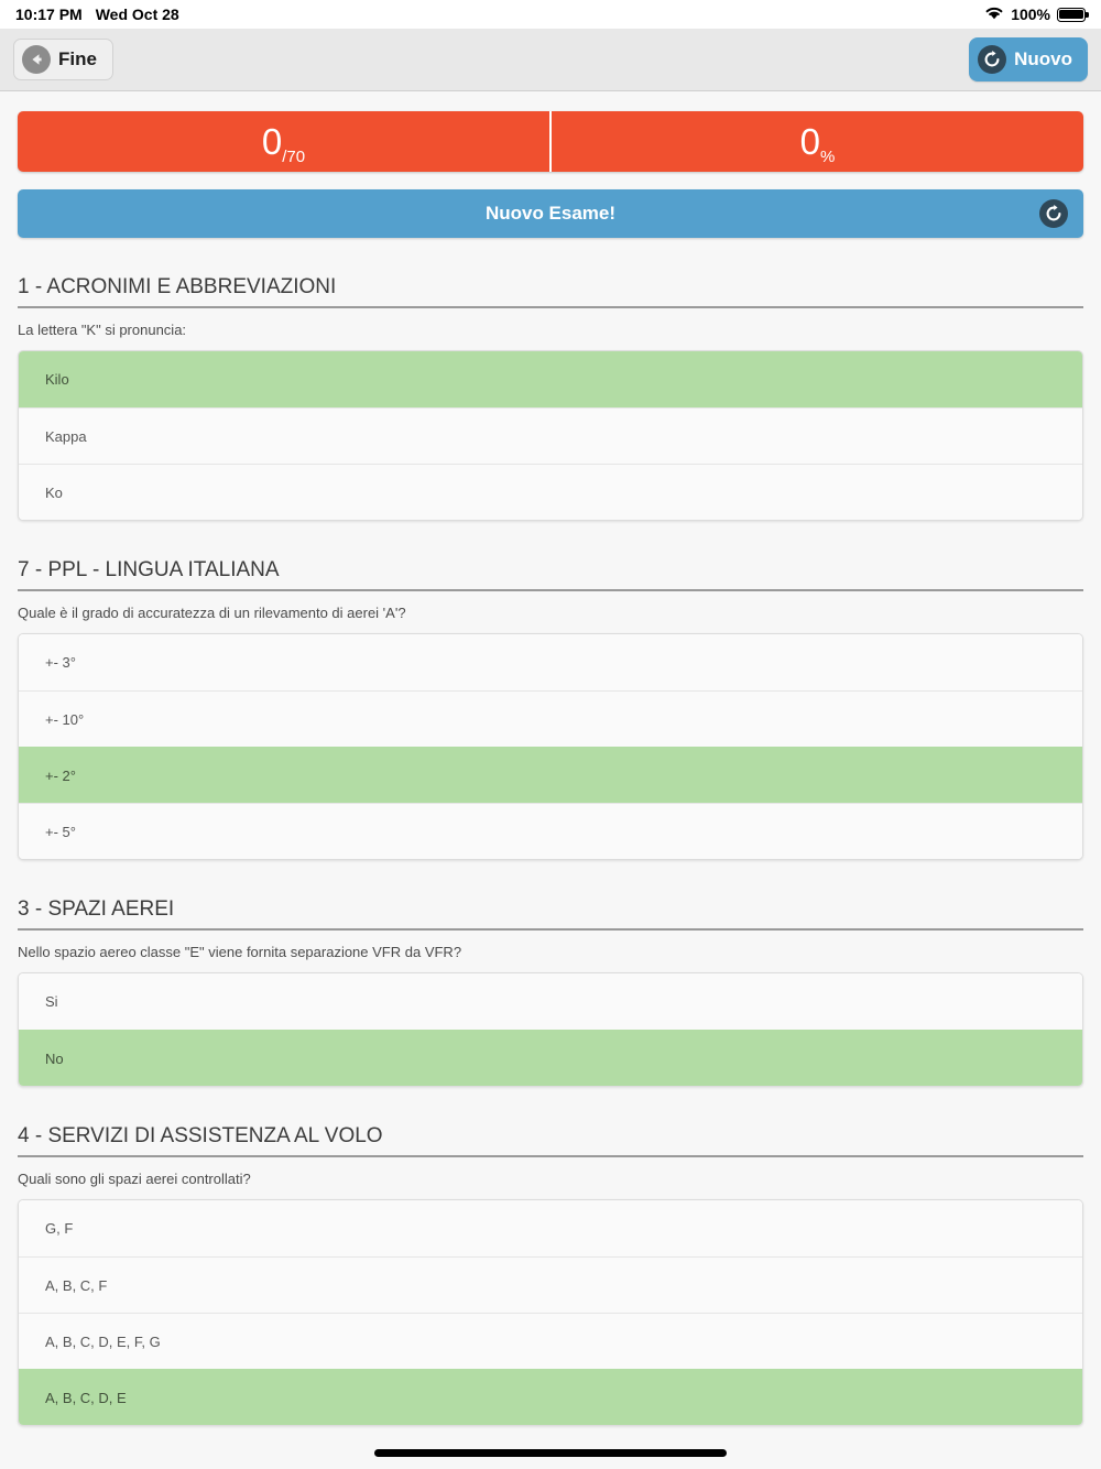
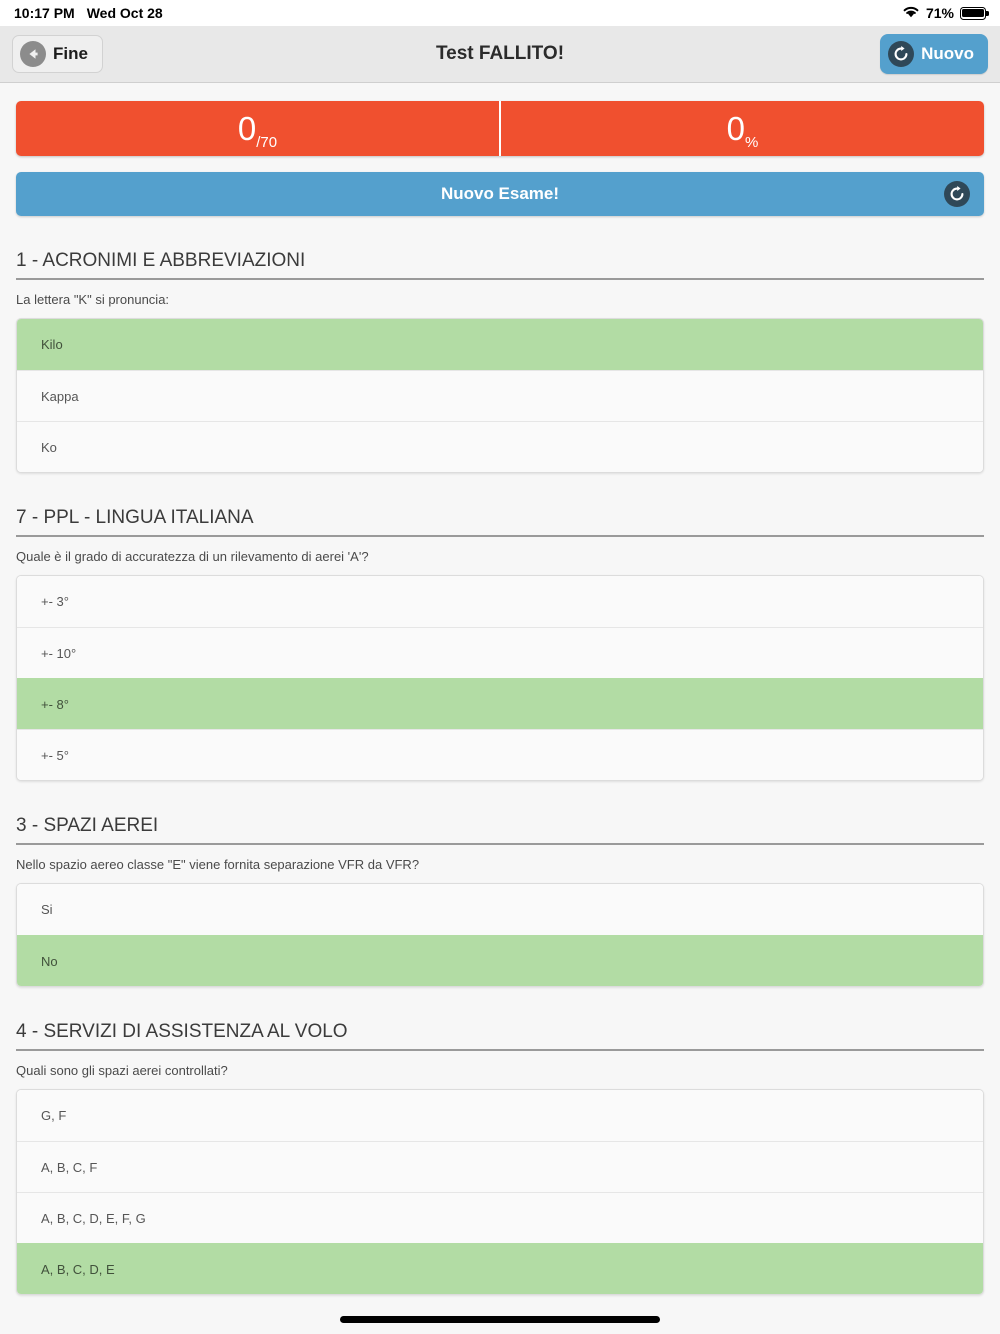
  10:17 PM
  Wed Oct 28
- 100%
+ 71%
  Fine
+ Test FALLITO!
  Nuovo
  0
  /70
  0
  %
  Nuovo Esame!
  1 - ACRONIMI E ABBREVIAZIONI
  La lettera "K" si pronuncia:
  Kilo
  Kappa
  Ko
  7 - PPL - LINGUA ITALIANA
  Quale è il grado di accuratezza di un rilevamento di aerei 'A'?
  +- 3°
  +- 10°
- +- 2°
+ +- 8°
  +- 5°
  3 - SPAZI AEREI
  Nello spazio aereo classe "E" viene fornita separazione VFR da VFR?
  Si
  No
  4 - SERVIZI DI ASSISTENZA AL VOLO
  Quali sono gli spazi aerei controllati?
  G, F
  A, B, C, F
  A, B, C, D, E, F, G
  A, B, C, D, E
